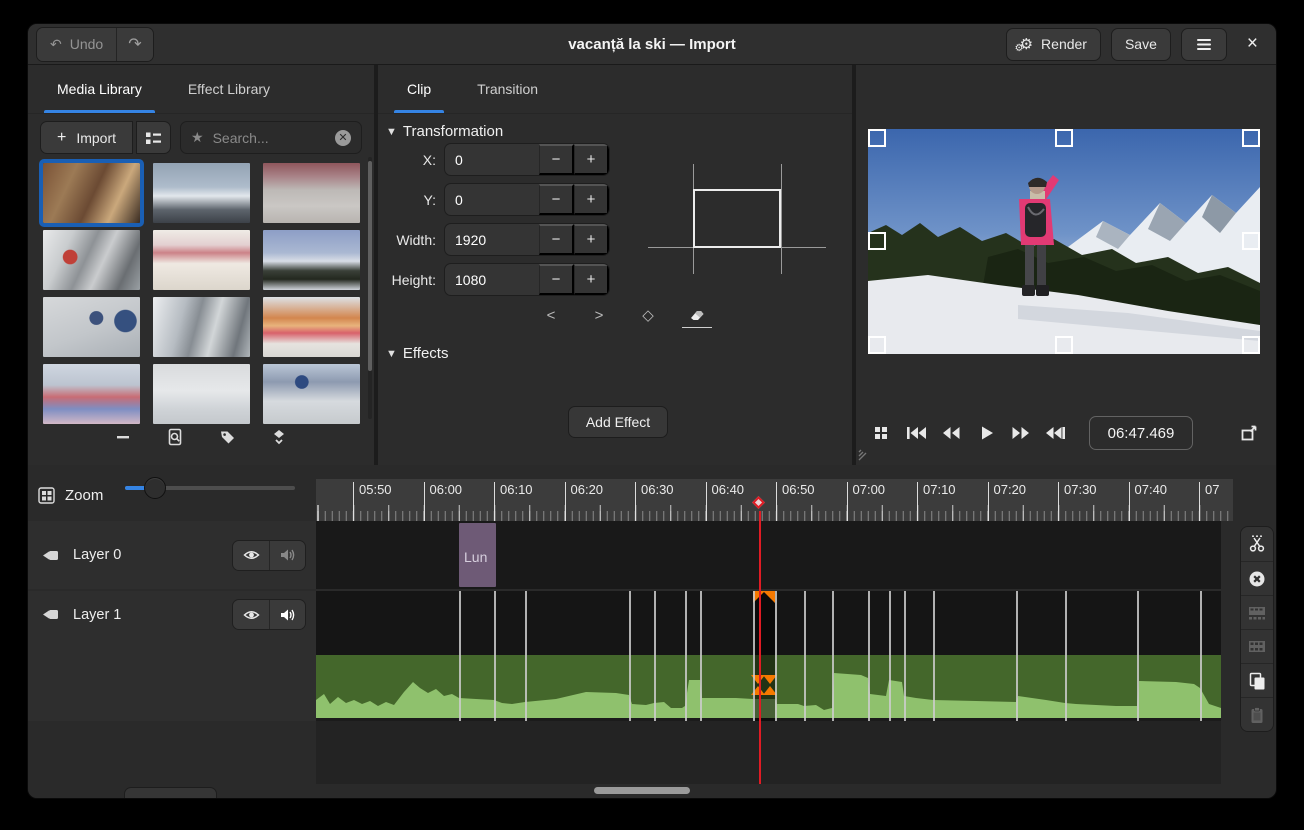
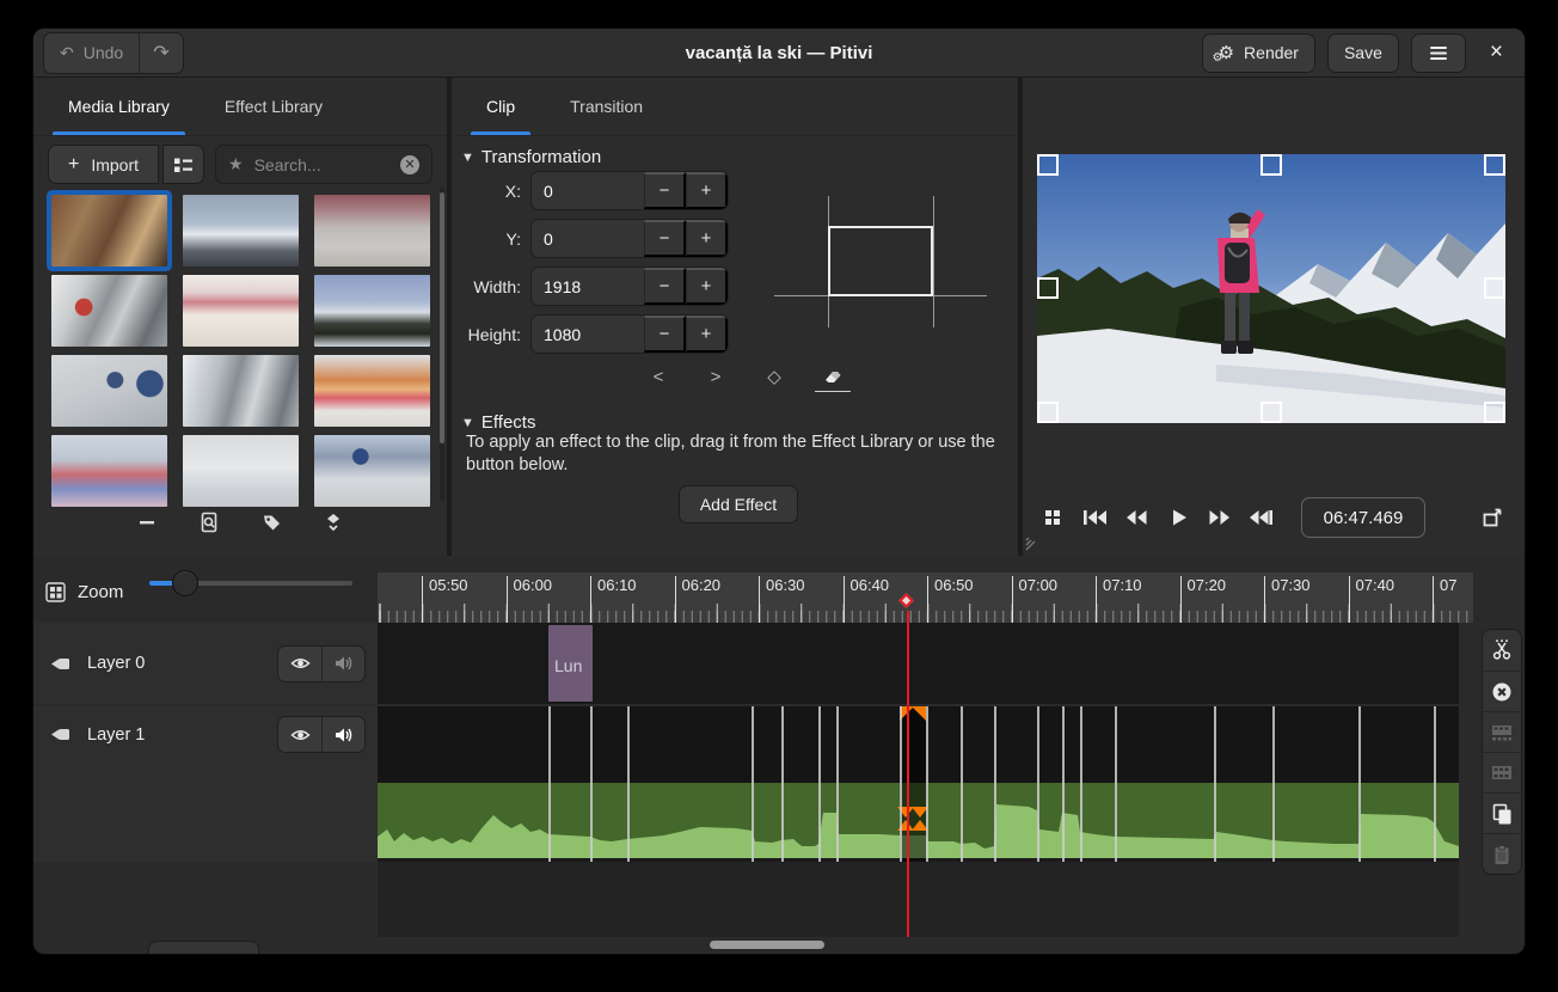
  ↶
  Undo
  ↷
- vacanță la ski — Import
+ vacanță la ski — Pitivi
  ⚙
  ⚙
  Render
  Save
  ×
  Media Library
  Effect Library
  +
  Import
  ★
  Search...
  ✕
  Clip
  Transition
  ▼
  Transformation
  X:
  0
  −
  +
  Y:
  0
  −
  +
  Width:
- 1920
+ 1918
  −
  +
  Height:
  1080
  −
  +
  <
  >
  ◇
  ▼
  Effects
+ To apply an effect to the clip, drag it from the Effect Library or use the button below.
  Add Effect
  06:47.469
  Zoom
  05:50
  06:00
  06:10
  06:20
  06:30
  06:40
  06:50
  07:00
  07:10
  07:20
  07:30
  07:40
  07
  Layer 0
  Layer 1
  Lun
